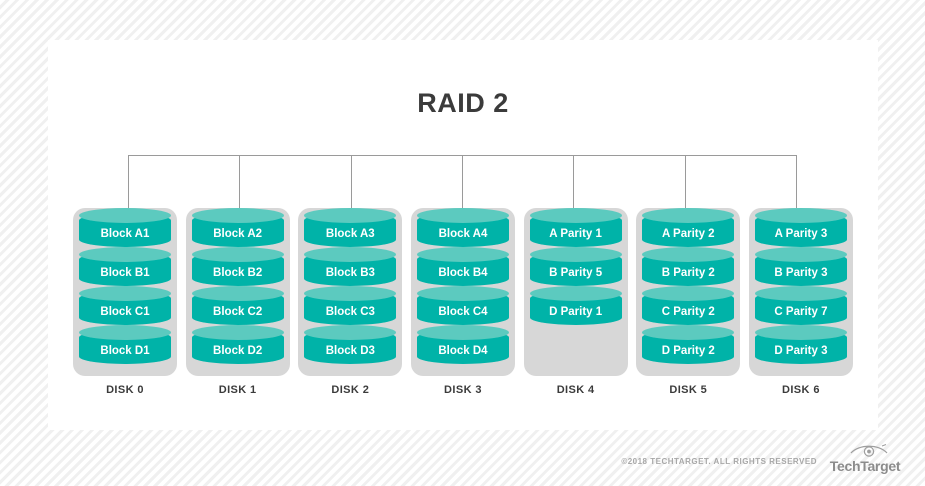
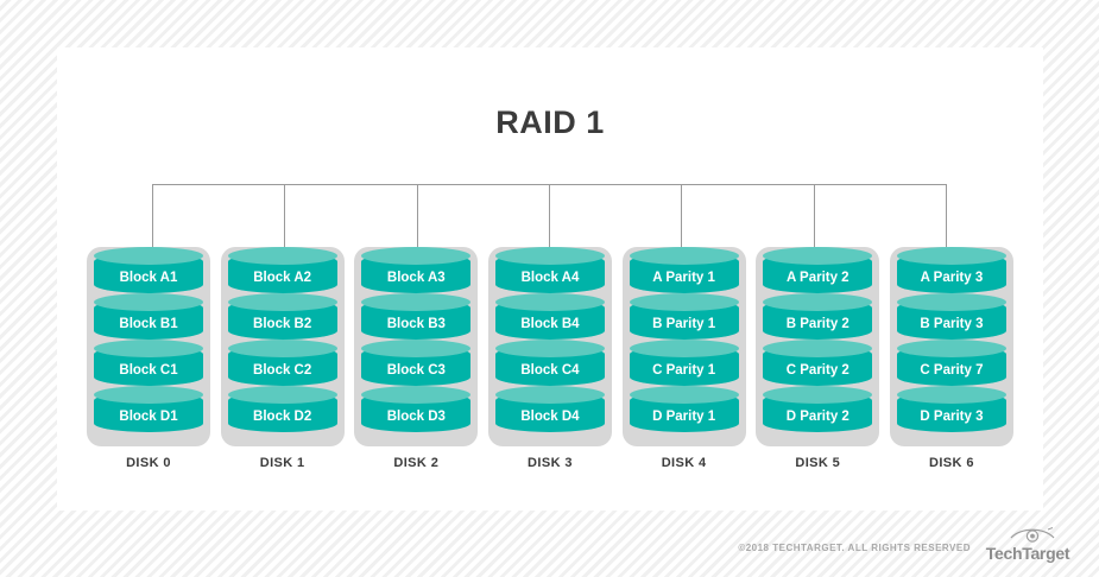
- RAID 2
+ RAID 1
  Block A1
  Block B1
  Block C1
  Block D1
  DISK 0
  Block A2
  Block B2
  Block C2
  Block D2
  DISK 1
  Block A3
  Block B3
  Block C3
  Block D3
  DISK 2
  Block A4
  Block B4
  Block C4
  Block D4
  DISK 3
  A Parity 1
- B Parity 5
+ B Parity 1
+ C Parity 1
  D Parity 1
  DISK 4
  A Parity 2
  B Parity 2
  C Parity 2
  D Parity 2
  DISK 5
  A Parity 3
  B Parity 3
  C Parity 7
  D Parity 3
  DISK 6
  ©2018 TECHTARGET. ALL RIGHTS RESERVED
  TechTarget
